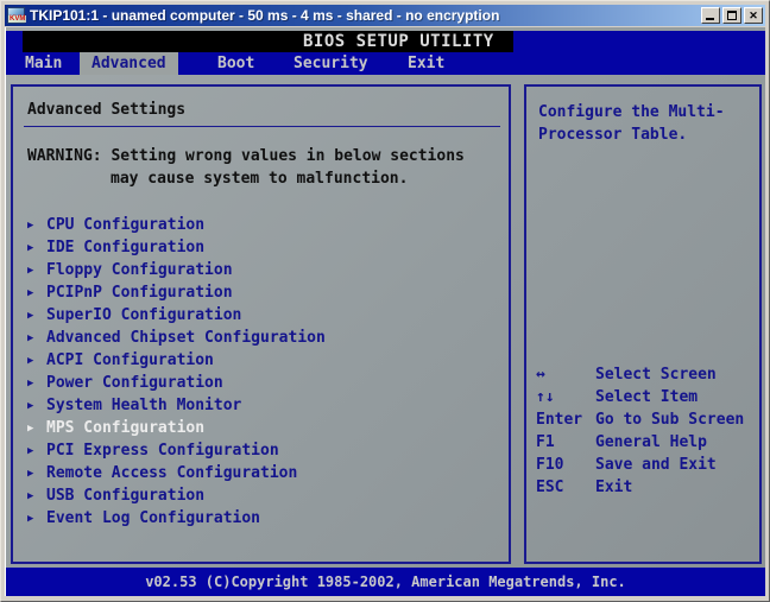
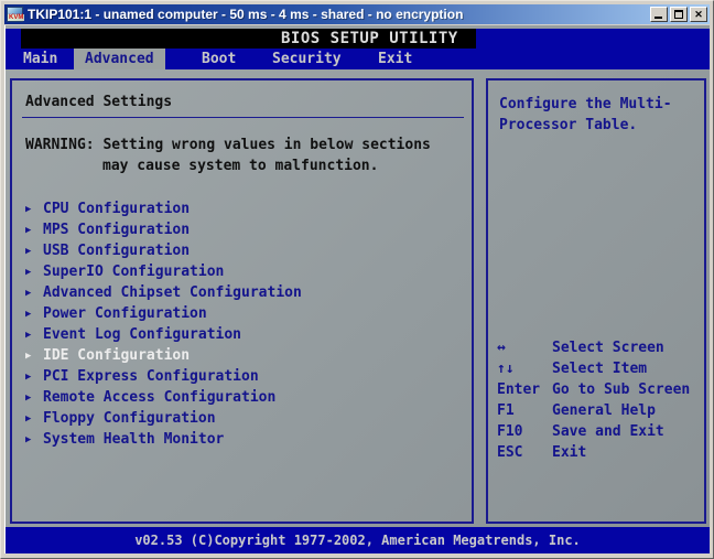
  TKIP101:1 - unamed computer - 50 ms - 4 ms - shared - no encryption
  ✕
  BIOS SETUP UTILITY
  Main
  Advanced
  Boot
  Security
  Exit
  Advanced Settings
  WARNING: Setting wrong values in below sections
  may cause system to malfunction.
  ▶ CPU Configuration
- ▶ IDE Configuration
+ ▶ MPS Configuration
- ▶ Floppy Configuration
+ ▶ USB Configuration
- ▶ PCIPnP Configuration
  ▶ SuperIO Configuration
  ▶ Advanced Chipset Configuration
- ▶ ACPI Configuration
  ▶ Power Configuration
- ▶ System Health Monitor
+ ▶ Event Log Configuration
- ▶ MPS Configuration
+ ▶ IDE Configuration
  ▶ PCI Express Configuration
  ▶ Remote Access Configuration
- ▶ USB Configuration
+ ▶ Floppy Configuration
- ▶ Event Log Configuration
+ ▶ System Health Monitor
  Configure the Multi-
  Processor Table.
  ↔ Select Screen
  ↑↓ Select Item
  Enter Go to Sub Screen
  F1 General Help
  F10 Save and Exit
  ESC Exit
- v02.53 (C)Copyright 1985-2002, American Megatrends, Inc.
+ v02.53 (C)Copyright 1977-2002, American Megatrends, Inc.
